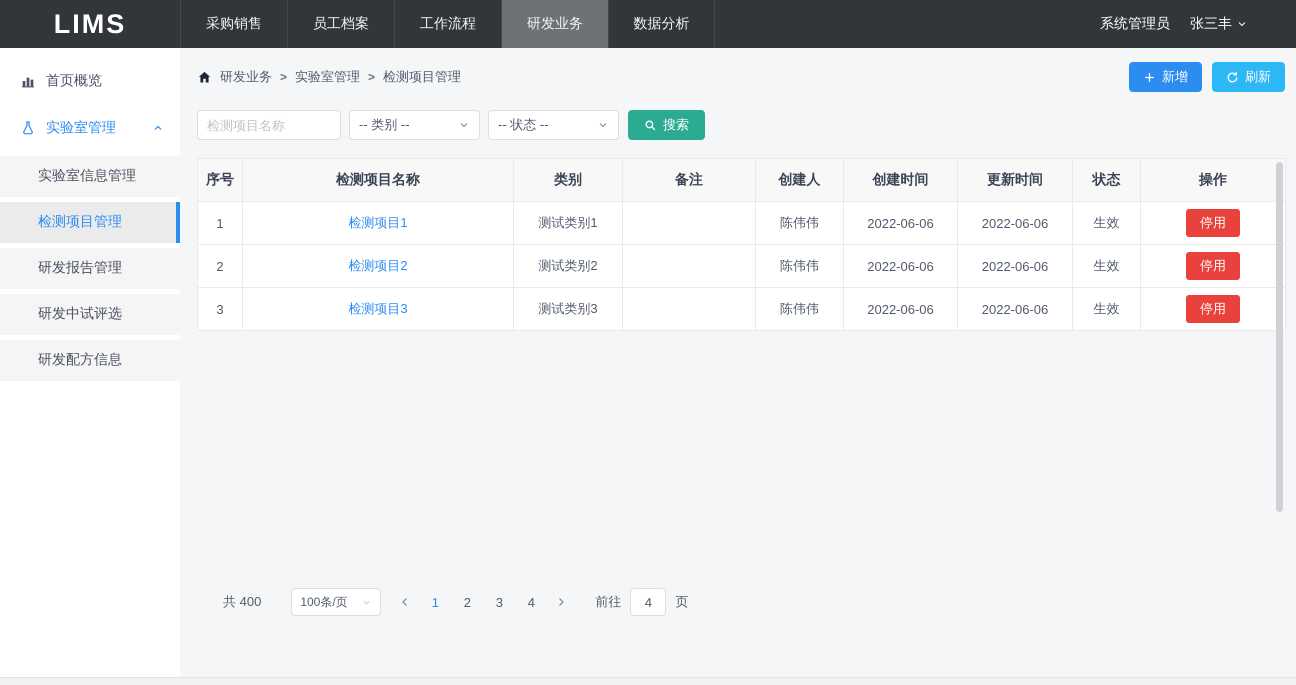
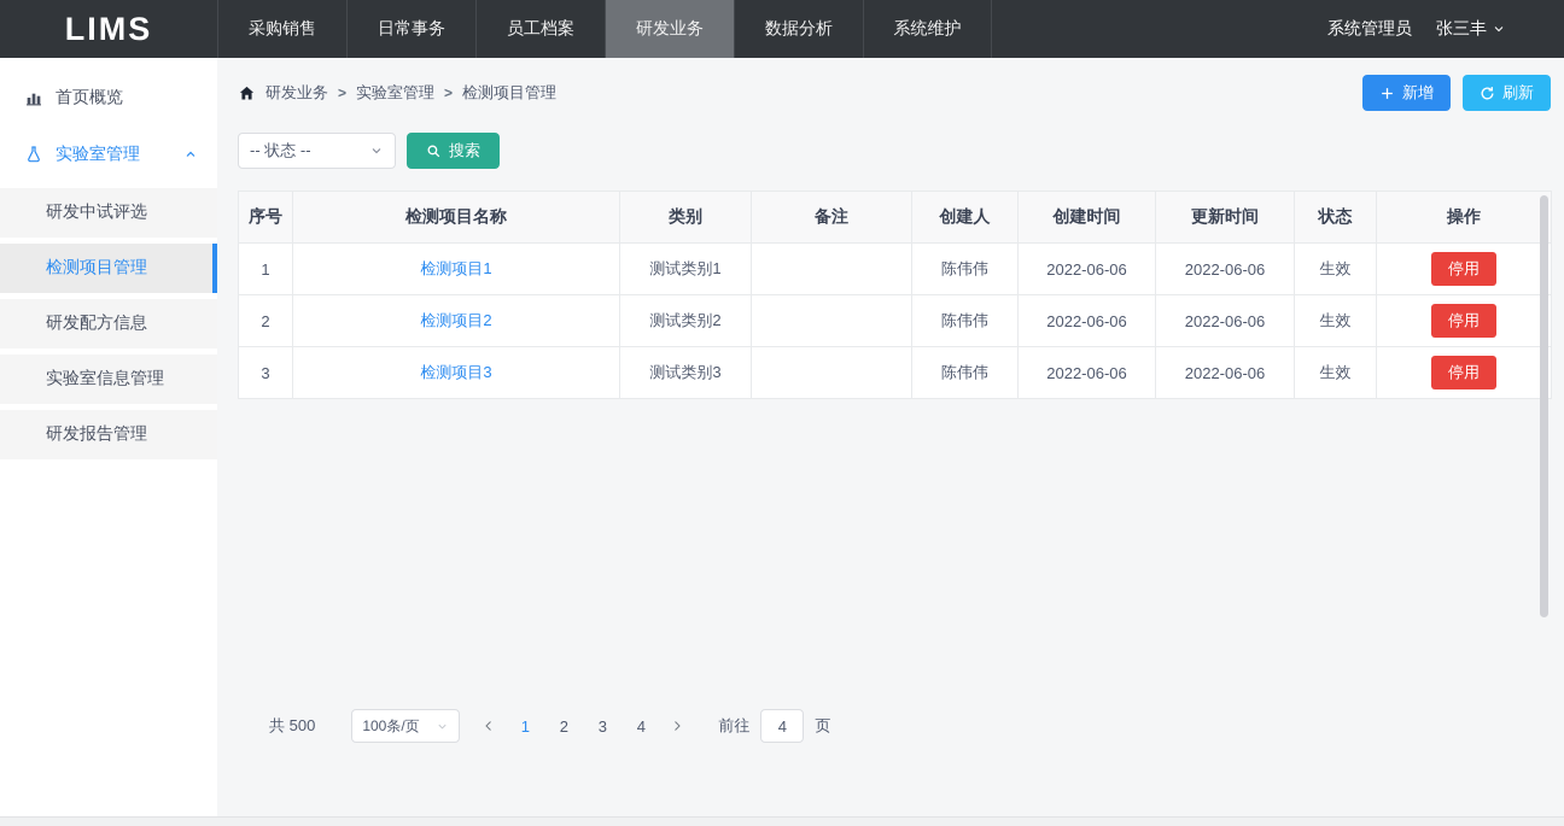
  LIMS
  采购销售
+ 日常事务
  员工档案
- 工作流程
  研发业务
  数据分析
+ 系统维护
  系统管理员
  张三丰
  首页概览
  实验室管理
- 实验室信息管理
+ 研发中试评选
  检测项目管理
- 研发报告管理
+ 研发配方信息
- 研发中试评选
+ 实验室信息管理
- 研发配方信息
+ 研发报告管理
  研发业务
  实验室管理
  检测项目管理
  新增
  刷新
- 检测项目名称
- -- 类别 --
  -- 状态 --
  搜索
  序号	检测项目名称	类别	备注	创建人	创建时间	更新时间	状态	操作
  1	检测项目1	测试类别1		陈伟伟	2022-06-06	2022-06-06	生效	停用
  2	检测项目2	测试类别2		陈伟伟	2022-06-06	2022-06-06	生效	停用
  3	检测项目3	测试类别3		陈伟伟	2022-06-06	2022-06-06	生效	停用
- 共 400
+ 共 500
  100条/页
  1
  2
  3
  4
  前往
  4
  页
